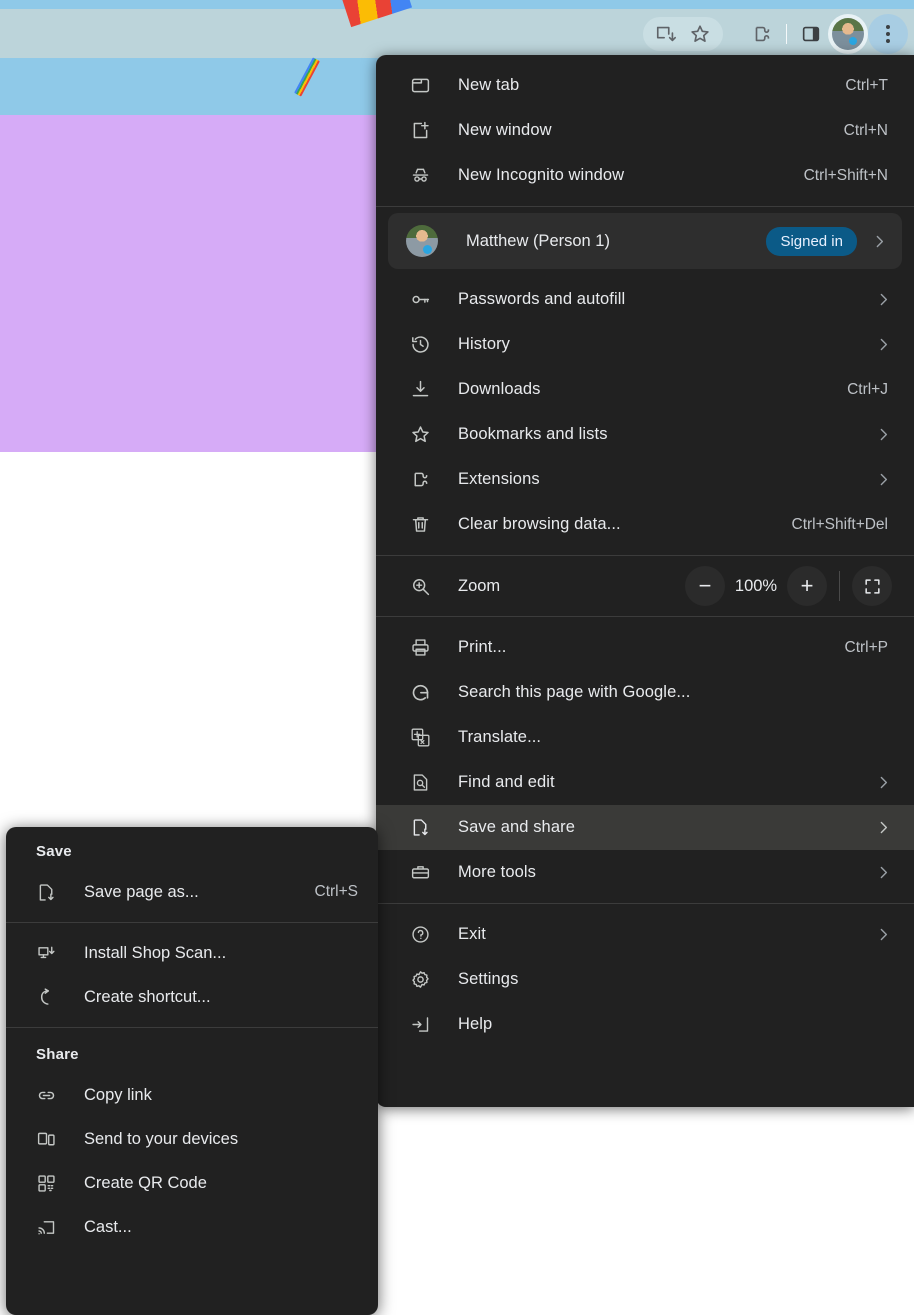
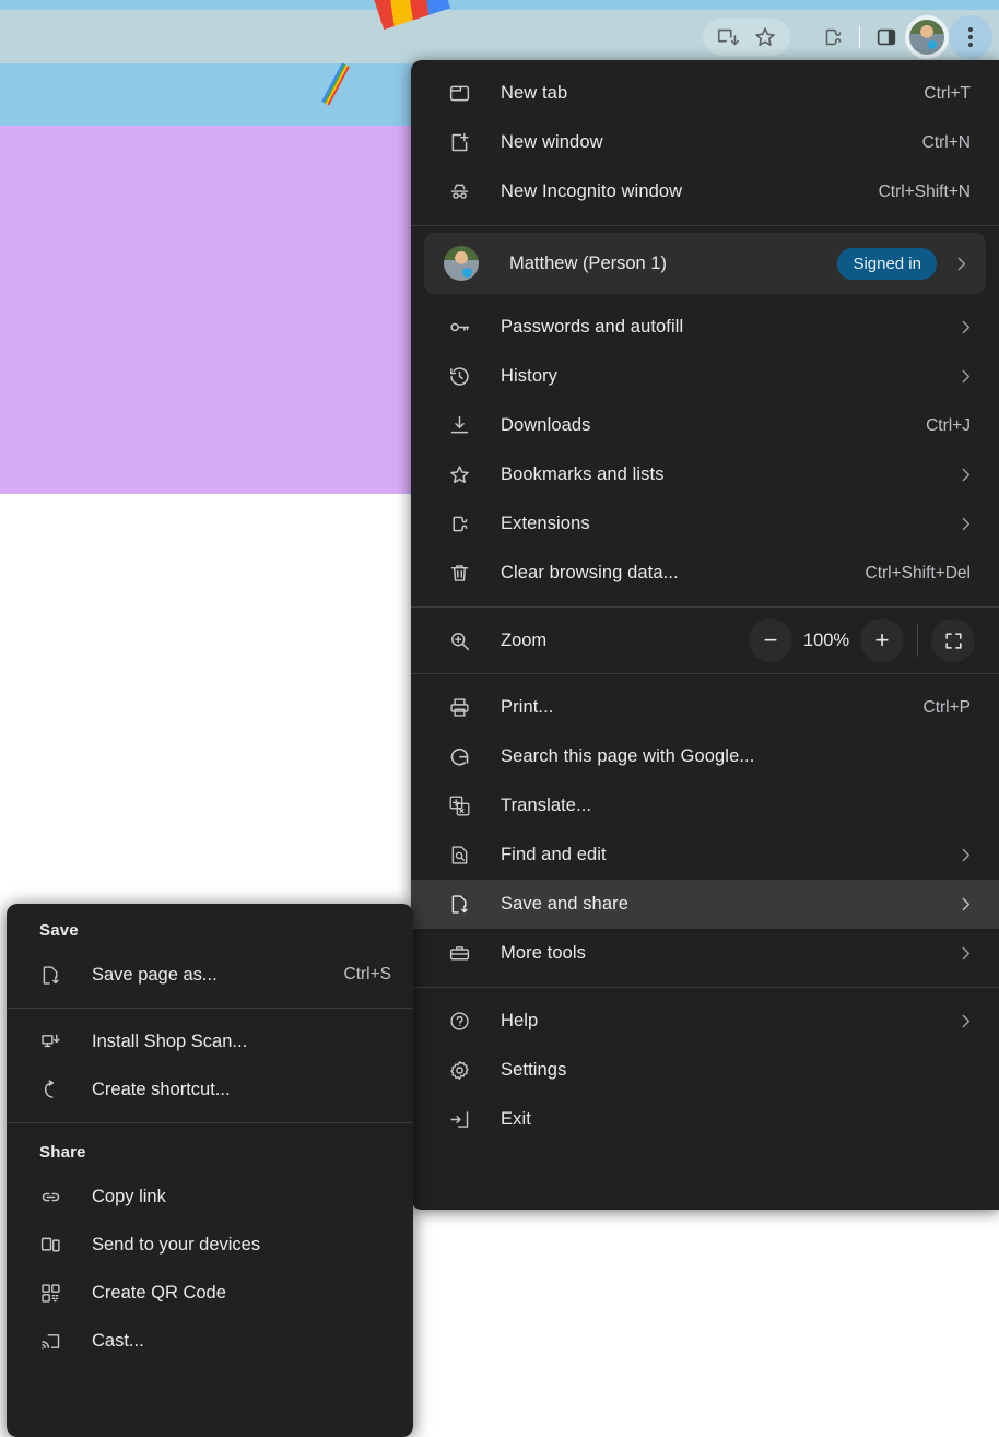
  New tab
  Ctrl+T
  New window
  Ctrl+N
  New Incognito window
  Ctrl+Shift+N
  Matthew (Person 1)
  Signed in
  Passwords and autofill
  History
  Downloads
  Ctrl+J
  Bookmarks and lists
  Extensions
  Clear browsing data...
  Ctrl+Shift+Del
  Zoom
  −
  100%
  +
  Print...
  Ctrl+P
  Search this page with Google...
  Translate...
  Find and edit
  Save and share
  More tools
- Exit
+ Help
  Settings
- Help
+ Exit
  Save
  Save page as...
  Ctrl+S
  Install Shop Scan...
  Create shortcut...
  Share
  Copy link
  Send to your devices
  Create QR Code
  Cast...
